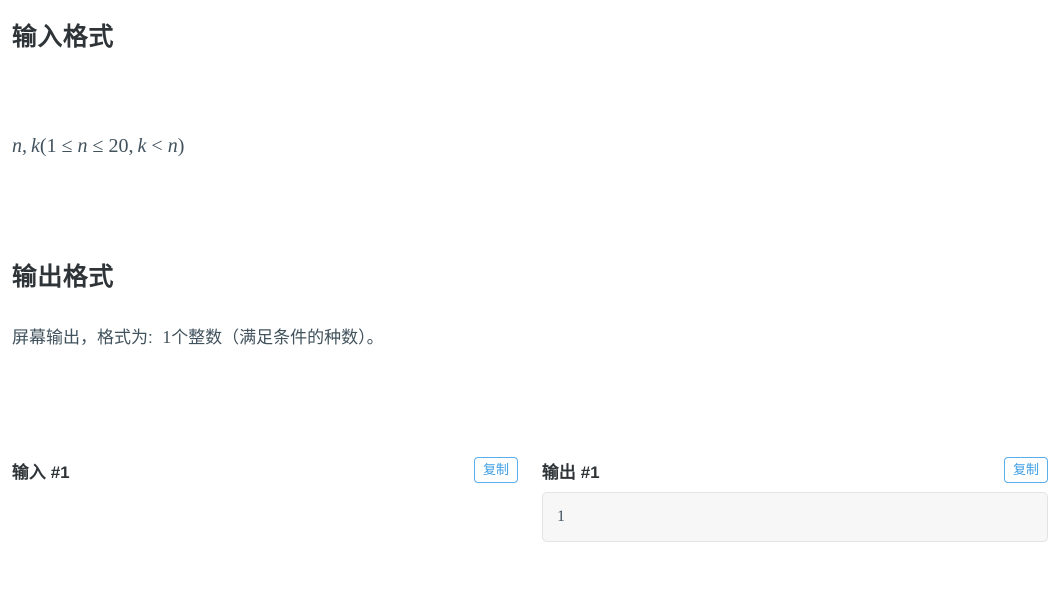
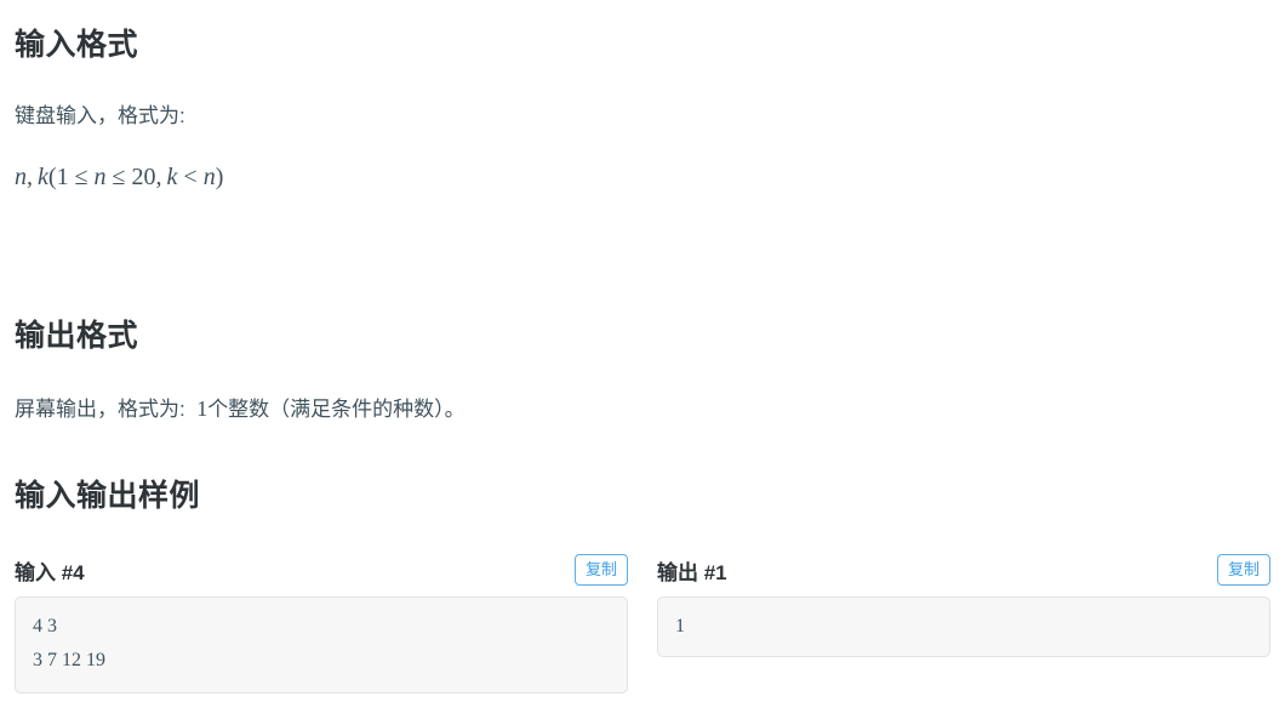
  输入格式
+ 键盘输入，格式为:
  n, k(1 ≤ n ≤ 20, k < n)
  输出格式
  屏幕输出，格式为: 1个整数（满足条件的种数）。
+ 输入输出样例
- 输入 #1
+ 输入 #4
  复制
+ 4 3
+ 3 7 12 19
  输出 #1
  复制
  1
